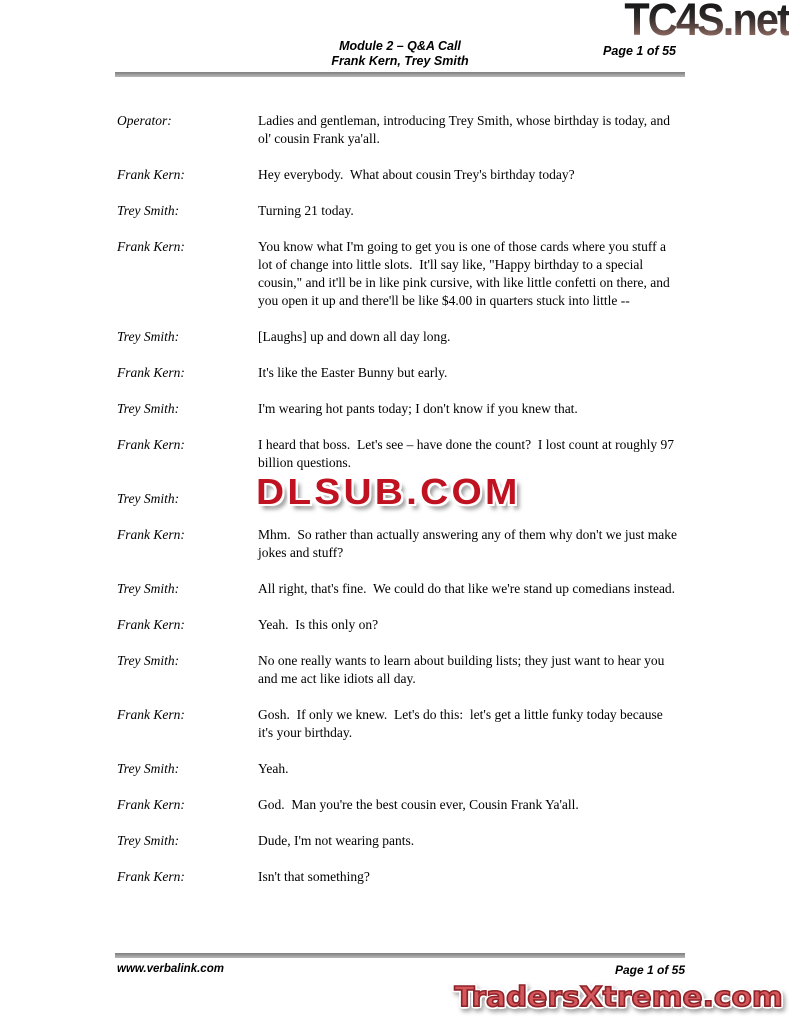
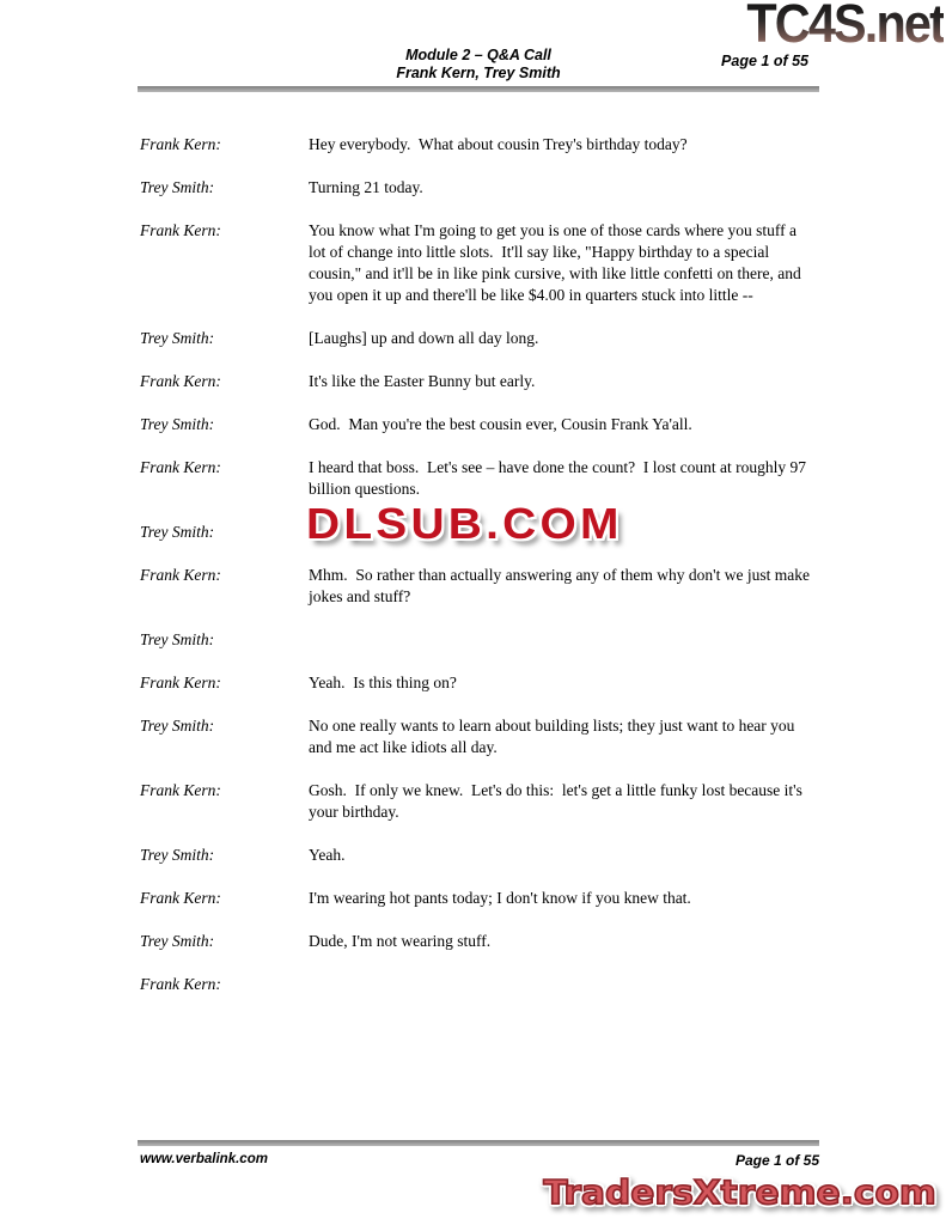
  TC4S.net
  Page 1 of 55
  Module 2 – Q&A Call
  Frank Kern, Trey Smith
- Operator:
- Ladies and gentleman, introducing Trey Smith, whose birthday is today, and ol' cousin Frank ya'all.
  Frank Kern:
  Hey everybody. What about cousin Trey's birthday today?
  Trey Smith:
  Turning 21 today.
  Frank Kern:
  You know what I'm going to get you is one of those cards where you stuff a lot of change into little slots. It'll say like, "Happy birthday to a special cousin," and it'll be in like pink cursive, with like little confetti on there, and you open it up and there'll be like $4.00 in quarters stuck into little --
  Trey Smith:
  [Laughs] up and down all day long.
  Frank Kern:
  It's like the Easter Bunny but early.
  Trey Smith:
- I'm wearing hot pants today; I don't know if you knew that.
+ God. Man you're the best cousin ever, Cousin Frank Ya'all.
  Frank Kern:
  I heard that boss. Let's see – have done the count? I lost count at roughly 97 billion questions.
  Trey Smith:
  DLSUB.COM
  Frank Kern:
  Mhm. So rather than actually answering any of them why don't we just make jokes and stuff?
  Trey Smith:
- All right, that's fine. We could do that like we're stand up comedians instead.
  Frank Kern:
- Yeah. Is this only on?
+ Yeah. Is this thing on?
  Trey Smith:
  No one really wants to learn about building lists; they just want to hear you and me act like idiots all day.
  Frank Kern:
- Gosh. If only we knew. Let's do this: let's get a little funky today because it's your birthday.
+ Gosh. If only we knew. Let's do this: let's get a little funky lost because it's your birthday.
  Trey Smith:
  Yeah.
  Frank Kern:
- God. Man you're the best cousin ever, Cousin Frank Ya'all.
+ I'm wearing hot pants today; I don't know if you knew that.
  Trey Smith:
- Dude, I'm not wearing pants.
+ Dude, I'm not wearing stuff.
  Frank Kern:
- Isn't that something?
  www.verbalink.com
  Page 1 of 55
  TradersXtreme.com
